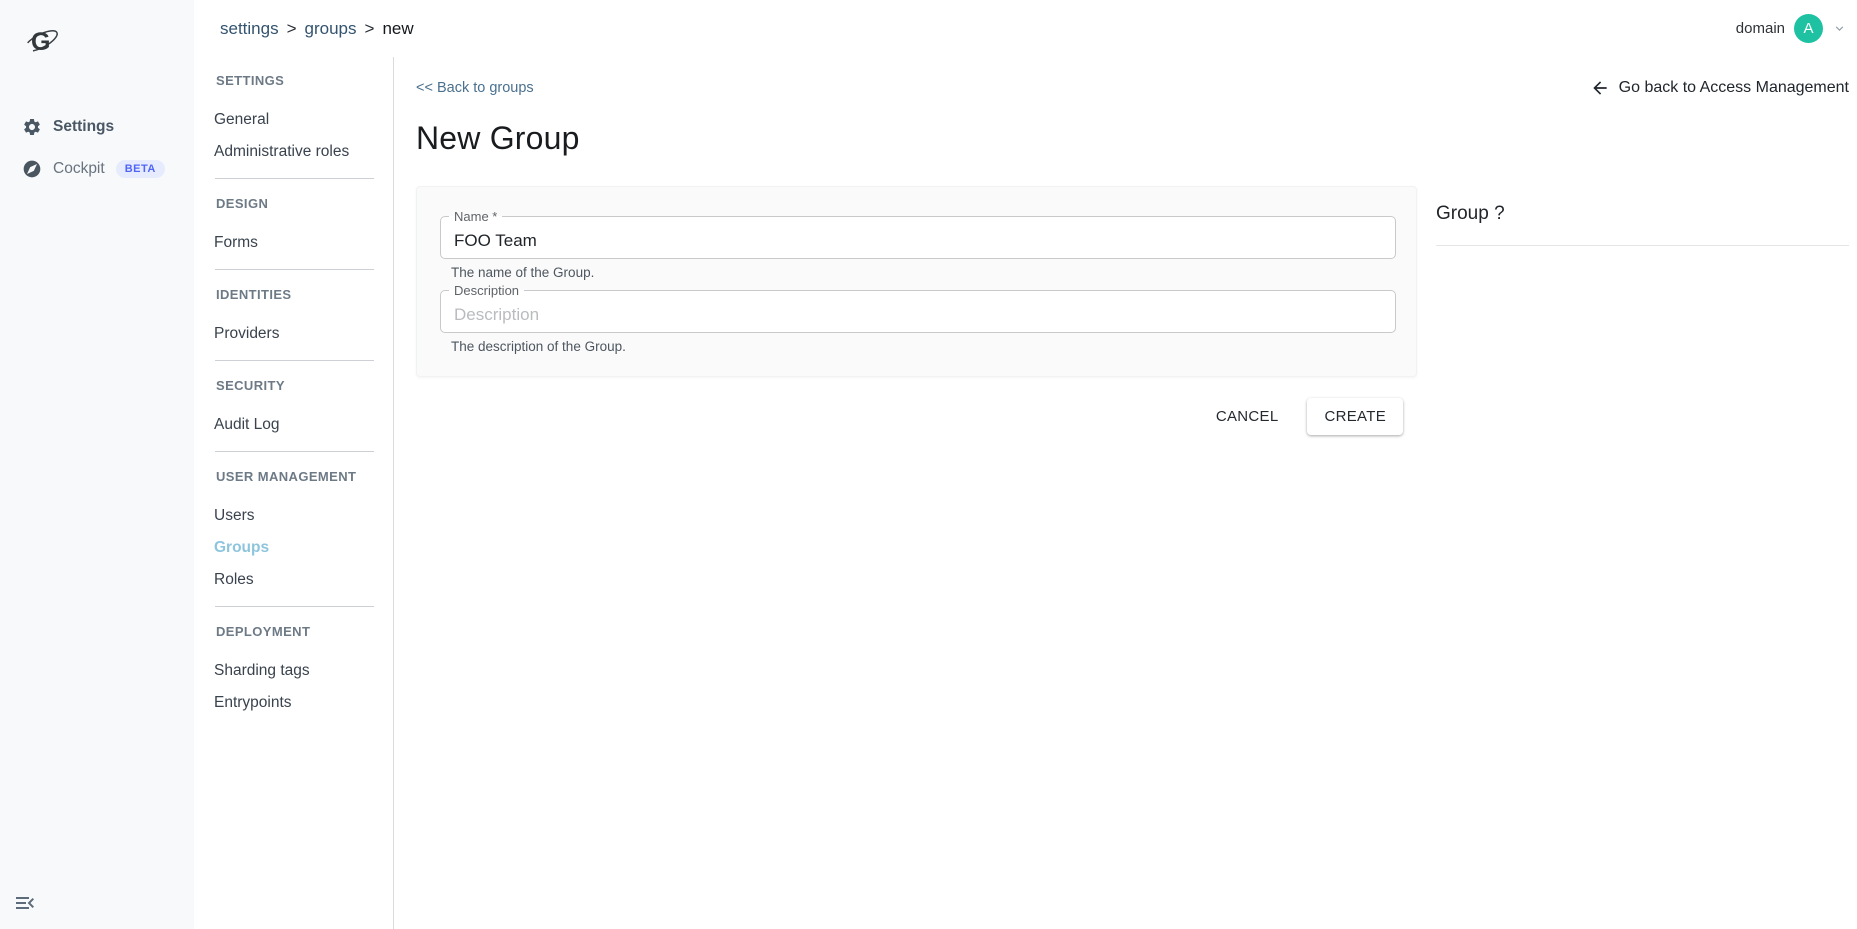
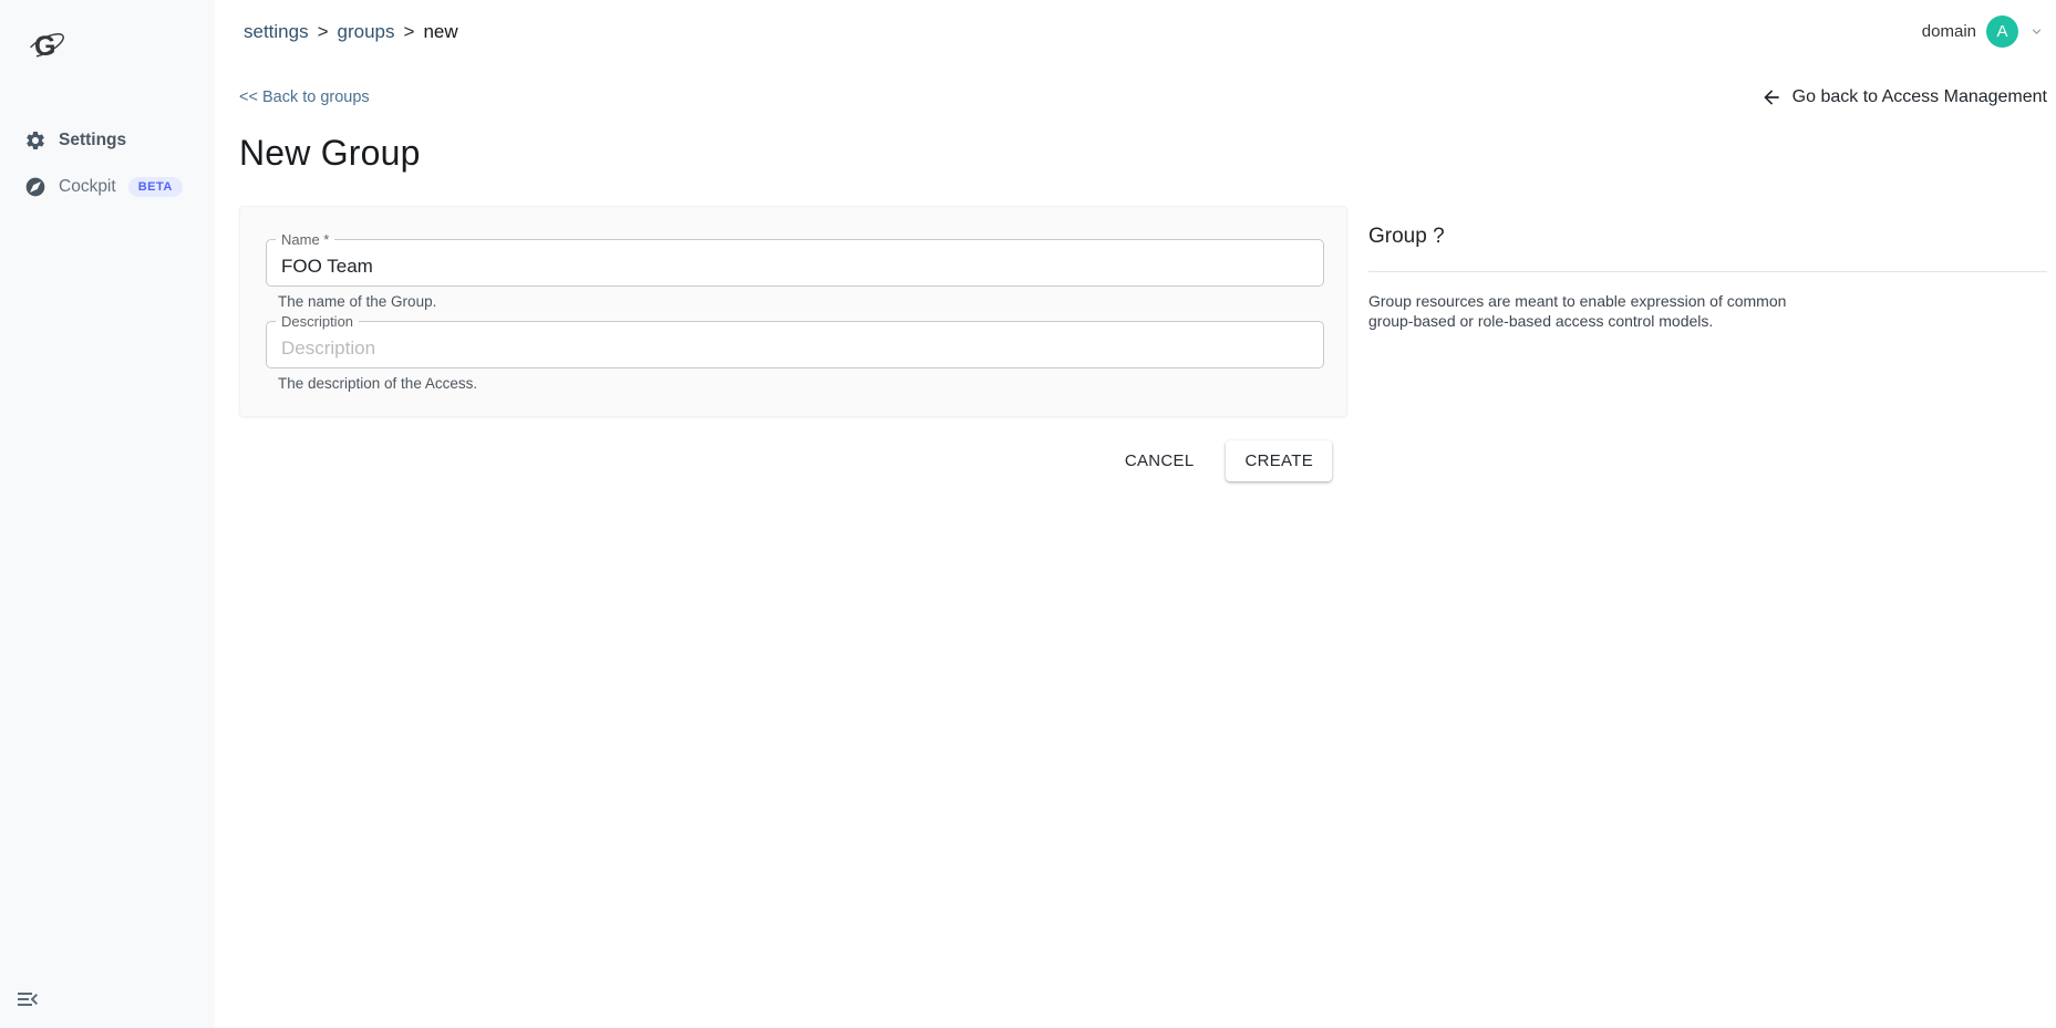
  G
  Settings
  Cockpit
  BETA
  settings
  >
  groups
  >
  new
  domain
  A
- SETTINGS
- General
- Administrative roles
- DESIGN
- Forms
- IDENTITIES
- Providers
- SECURITY
- Audit Log
- USER MANAGEMENT
- Users
- Groups
- Roles
- DEPLOYMENT
- Sharding tags
- Entrypoints
  << Back to groups
  Go back to Access Management
  New Group
  Name *
  FOO Team
  The name of the Group.
  Description
  Description
- The description of the Group.
+ The description of the Access.
  CANCEL
  CREATE
  Group ?
+ Group resources are meant to enable expression of common group-based or role-based access control models.
